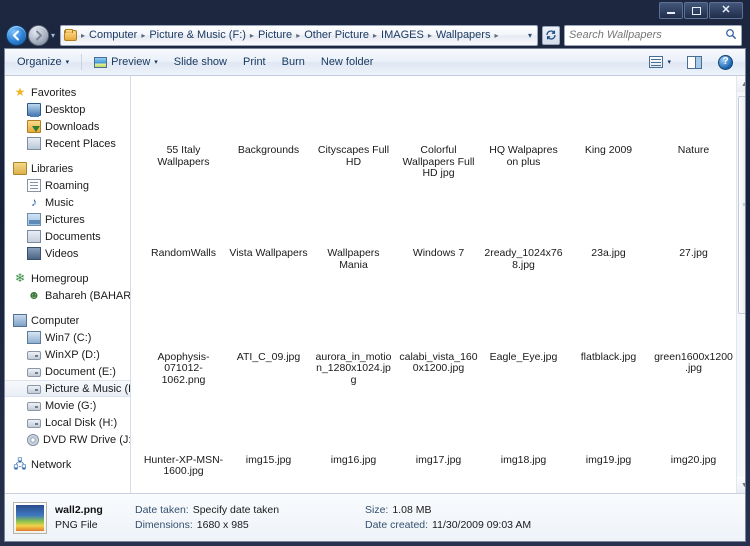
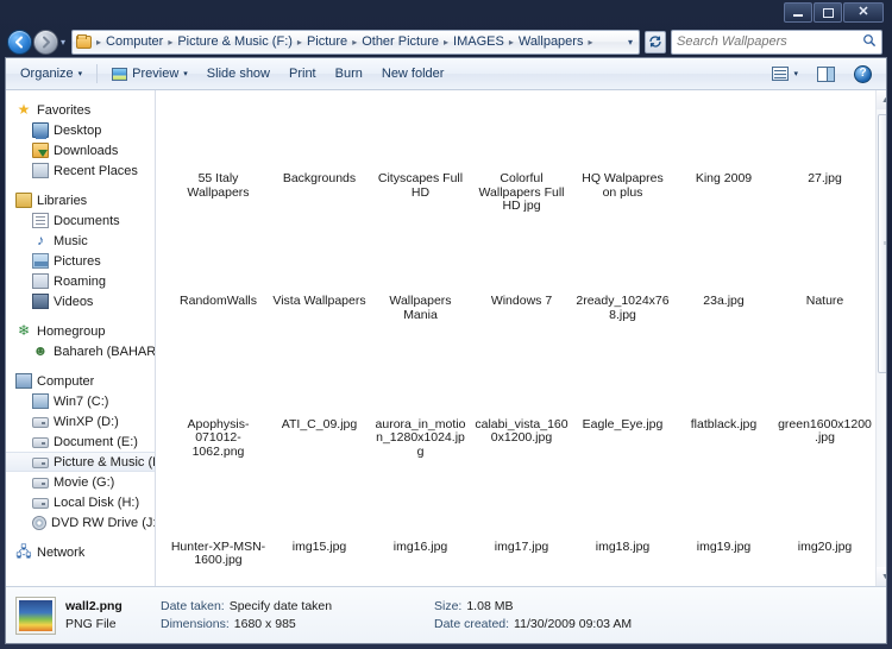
  ✕
  ▾
  ▸
  Computer
  ▸
  Picture & Music (F:)
  ▸
  Picture
  ▸
  Other Picture
  ▸
  IMAGES
  ▸
  Wallpapers
  ▸
  ▾
  Search Wallpapers
  Organize
  Preview
  Slide show
  Print
  Burn
  New folder
  ?
  ★
  Favorites
  Desktop
  Downloads
  Recent Places
  Libraries
- Roaming
+ Documents
  ♪
  Music
  Pictures
- Documents
+ Roaming
  Videos
  ❄
  Homegroup
  ☻
  Bahareh (BAHAR
  Computer
  Win7 (C:)
  WinXP (D:)
  Document (E:)
  Picture & Music (
  Movie (G:)
  Local Disk (H:)
  DVD RW Drive (J:
  🖧
  Network
  55 Italy Wallpapers
  Backgrounds
  Cityscapes Full HD
  Colorful Wallpapers Full HD jpg
  HQ Walpapres on plus
  King 2009
- Nature
+ 27.jpg
  RandomWalls
  Vista Wallpapers
  Wallpapers Mania
  Windows 7
  2ready_1024x768.jpg
  23a.jpg
- 27.jpg
+ Nature
  Apophysis-071012-1062.png
  ATI_C_09.jpg
  aurora_in_motion_1280x1024.jpg
  calabi_vista_1600x1200.jpg
  Eagle_Eye.jpg
  flatblack.jpg
  green1600x1200.jpg
  Hunter-XP-MSN-1600.jpg
  img15.jpg
  img16.jpg
  img17.jpg
  img18.jpg
  img19.jpg
  img20.jpg
  wall2.png
  PNG File
  Date taken:
  Specify date taken
  Dimensions:
  1680 x 985
  Size:
  1.08 MB
  Date created:
  11/30/2009 09:03 AM
